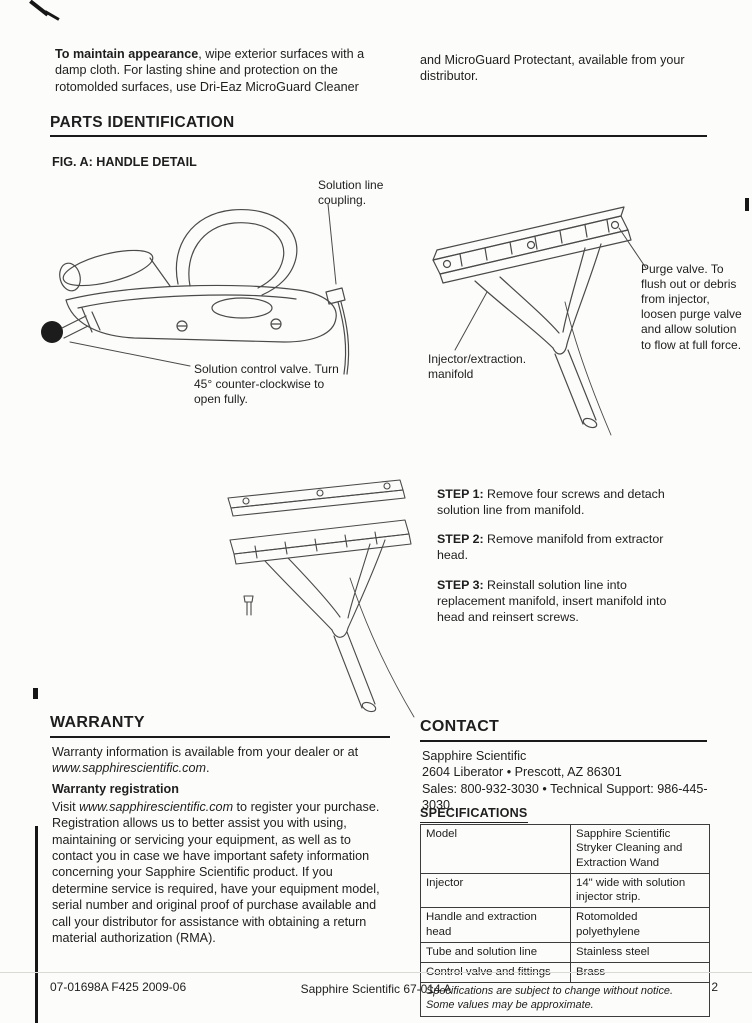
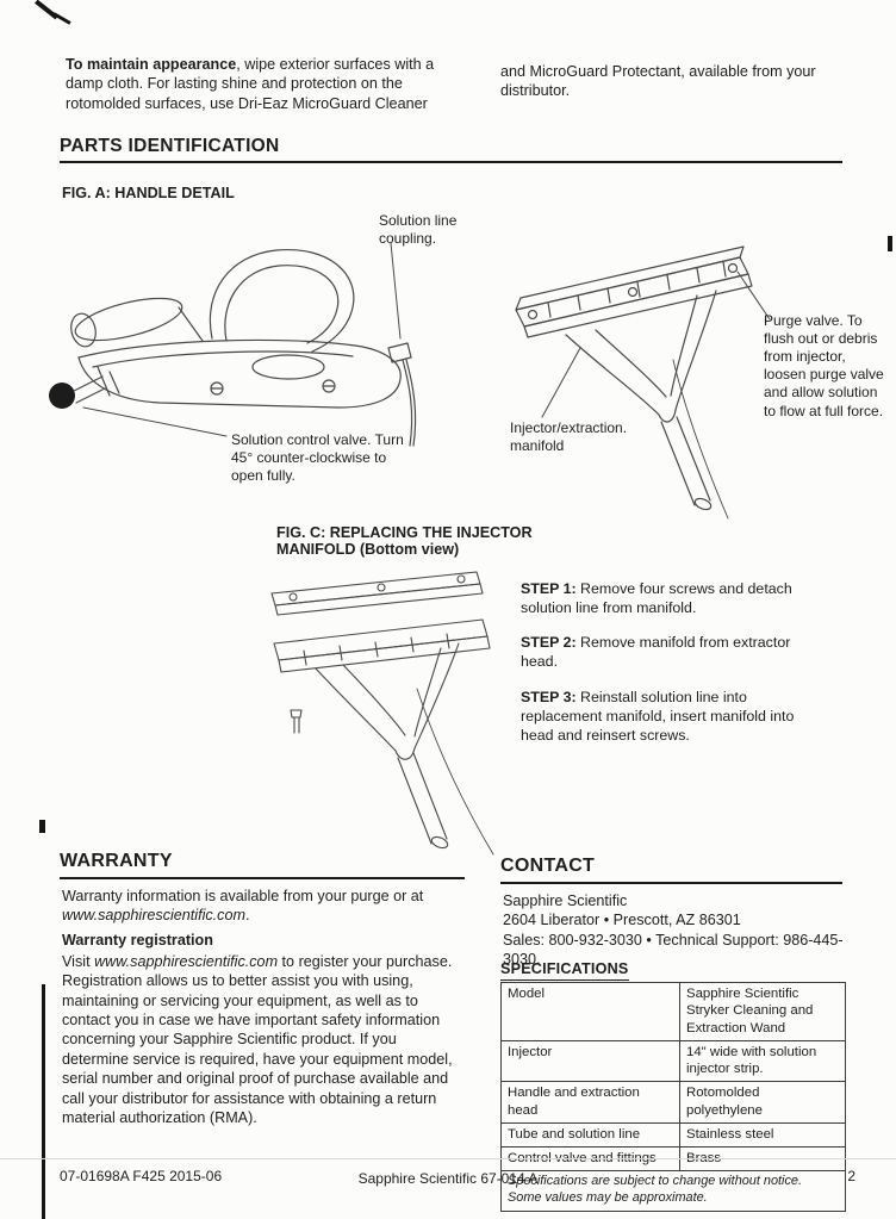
  To maintain appearance, wipe exterior surfaces with a damp cloth. For lasting shine and protection on the rotomolded surfaces, use Dri-Eaz MicroGuard Cleaner
  and MicroGuard Protectant, available from your distributor.
  PARTS IDENTIFICATION
  FIG. A: HANDLE DETAIL
  Solution line coupling.
  Solution control valve. Turn 45° counter-clockwise to open fully.
  Purge valve. To flush out or debris from injector, loosen purge valve and allow solution to flow at full force.
  Injector/extraction. manifold
+ FIG. C: REPLACING THE INJECTOR MANIFOLD (Bottom view)
  STEP 1: Remove four screws and detach solution line from manifold.
  STEP 2: Remove manifold from extractor head.
  STEP 3: Reinstall solution line into replacement manifold, insert manifold into head and reinsert screws.
  WARRANTY
- Warranty information is available from your dealer or at www.sapphirescientific.com.
+ Warranty information is available from your purge or at www.sapphirescientific.com.
  Warranty registration
  Visit www.sapphirescientific.com to register your purchase. Registration allows us to better assist you with using, maintaining or servicing your equipment, as well as to contact you in case we have important safety information concerning your Sapphire Scientific product. If you determine service is required, have your equipment model, serial number and original proof of purchase available and call your distributor for assistance with obtaining a return material authorization (RMA).
  CONTACT
  Sapphire Scientific
  2604 Liberator • Prescott, AZ 86301
  Sales: 800-932-3030 • Technical Support: 986-445-3030.
  SPECIFICATIONS
  Model	Sapphire Scientific Stryker Cleaning and Extraction Wand
  Injector	14" wide with solution injector strip.
  Handle and extraction head	Rotomolded polyethylene
  Tube and solution line	Stainless steel
  Specifications are subject to change without notice. Some values may be approximate.
- 07-01698A F425 2009-06
+ 07-01698A F425 2015-06
  Sapphire Scientific 67-014 A
  2
